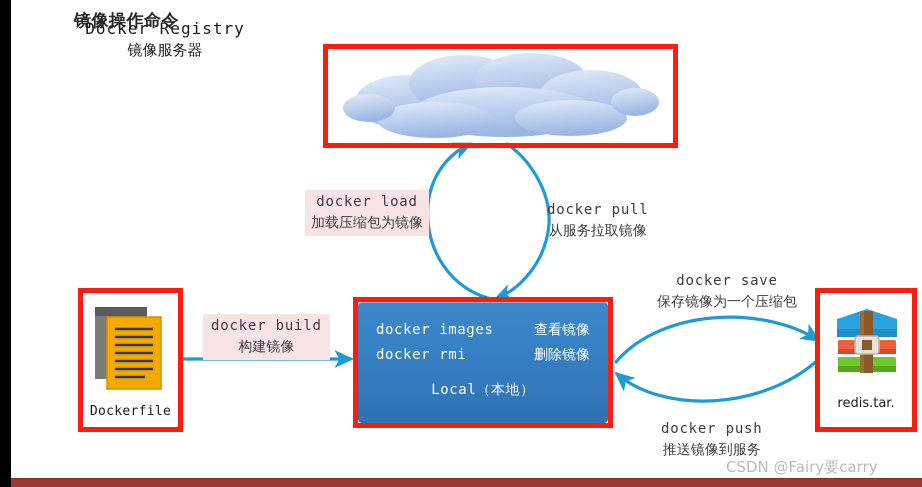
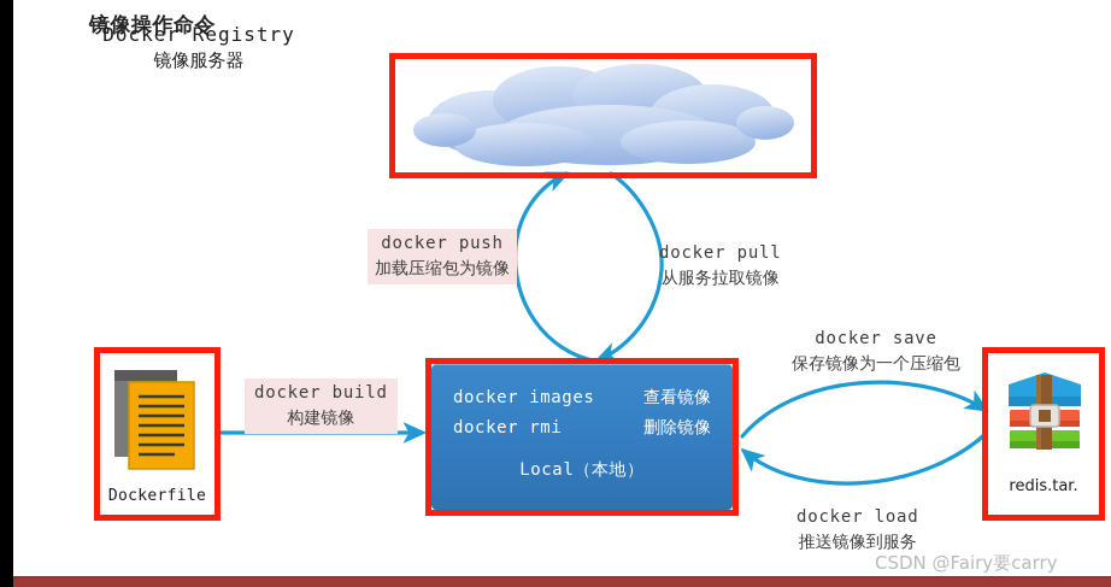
  镜像操作命令
  Docker Registry
  镜像服务器
  docker images
  查看镜像
  docker rmi
  删除镜像
  Local（本地）
  Dockerfile
  redis.tar.
- docker load
+ docker push
  加载压缩包为镜像
  docker pull
  从服务拉取镜像
  docker build
  构建镜像
  docker save
  保存镜像为一个压缩包
- docker push
+ docker load
  推送镜像到服务
  CSDN @Fairy要carry
